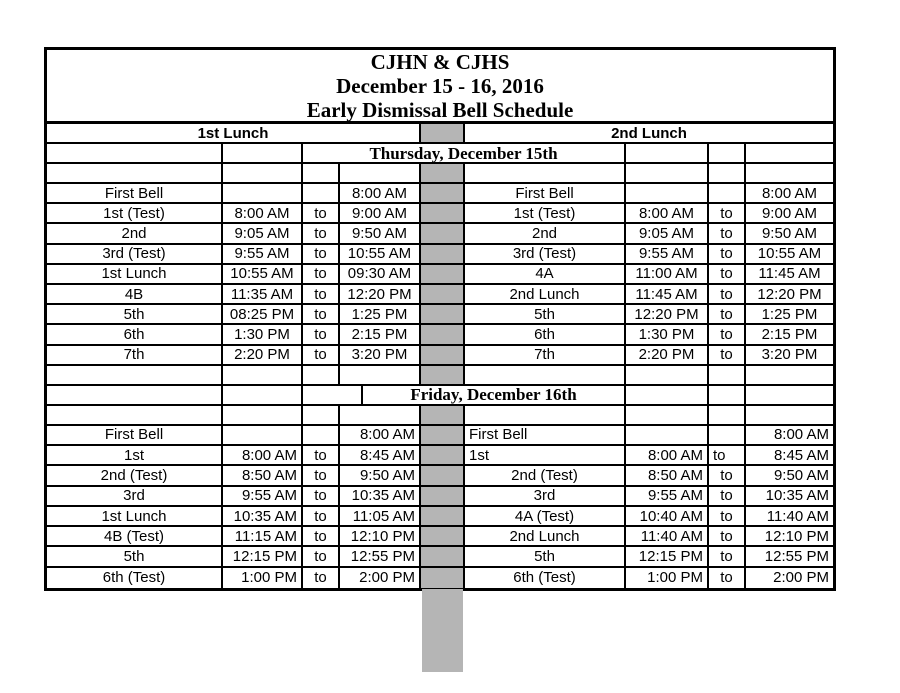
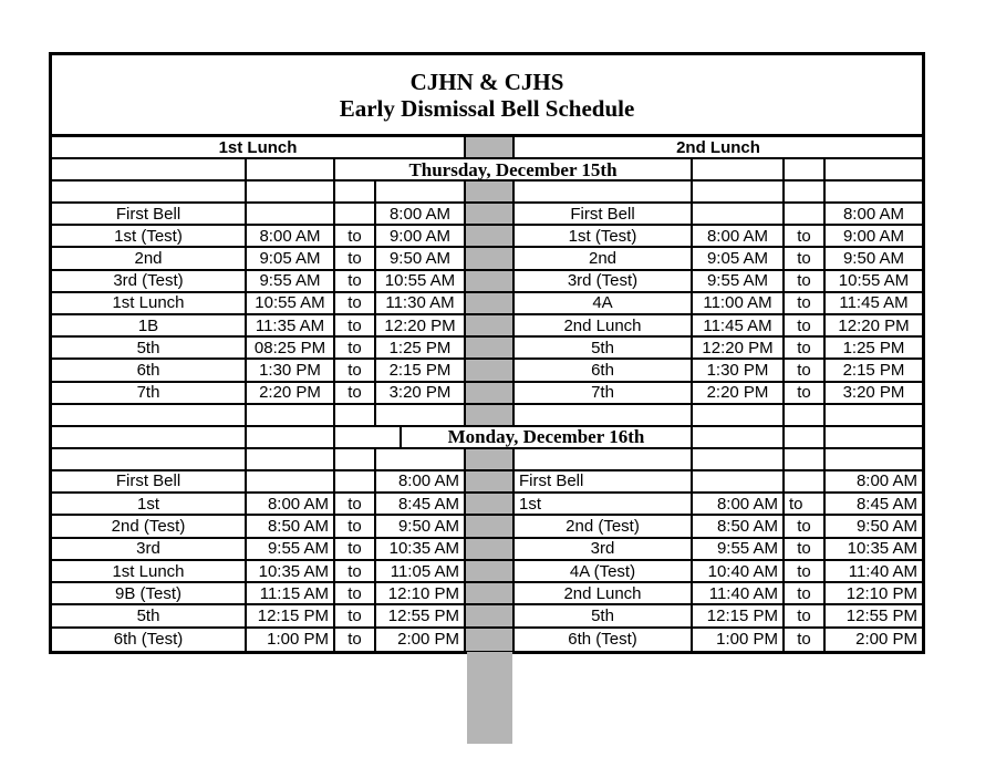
  CJHN & CJHS
- December 15 - 16, 2016
  Early Dismissal Bell Schedule
  1st Lunch
  2nd Lunch
  Thursday, December 15th
  First Bell
  8:00 AM
  First Bell
  8:00 AM
  1st (Test)
  8:00 AM
  to
  9:00 AM
  1st (Test)
  8:00 AM
  to
  9:00 AM
  2nd
  9:05 AM
  to
  9:50 AM
  2nd
  9:05 AM
  to
  9:50 AM
  3rd (Test)
  9:55 AM
  to
  10:55 AM
  3rd (Test)
  9:55 AM
  to
  10:55 AM
  1st Lunch
  10:55 AM
  to
- 09:30 AM
+ 11:30 AM
  4A
  11:00 AM
  to
  11:45 AM
- 4B
+ 1B
  11:35 AM
  to
  12:20 PM
  2nd Lunch
  11:45 AM
  to
  12:20 PM
  5th
  08:25 PM
  to
  1:25 PM
  5th
  12:20 PM
  to
  1:25 PM
  6th
  1:30 PM
  to
  2:15 PM
  6th
  1:30 PM
  to
  2:15 PM
  7th
  2:20 PM
  to
  3:20 PM
  7th
  2:20 PM
  to
  3:20 PM
- Friday, December 16th
+ Monday, December 16th
  First Bell
  8:00 AM
  First Bell
  8:00 AM
  1st
  8:00 AM
  to
  8:45 AM
  1st
  8:00 AM
  to
  8:45 AM
  2nd (Test)
  8:50 AM
  to
  9:50 AM
  2nd (Test)
  8:50 AM
  to
  9:50 AM
  3rd
  9:55 AM
  to
  10:35 AM
  3rd
  9:55 AM
  to
  10:35 AM
  1st Lunch
  10:35 AM
  to
  11:05 AM
  4A (Test)
  10:40 AM
  to
  11:40 AM
- 4B (Test)
+ 9B (Test)
  11:15 AM
  to
  12:10 PM
  2nd Lunch
  11:40 AM
  to
  12:10 PM
  5th
  12:15 PM
  to
  12:55 PM
  5th
  12:15 PM
  to
  12:55 PM
  6th (Test)
  1:00 PM
  to
  2:00 PM
  6th (Test)
  1:00 PM
  to
  2:00 PM
